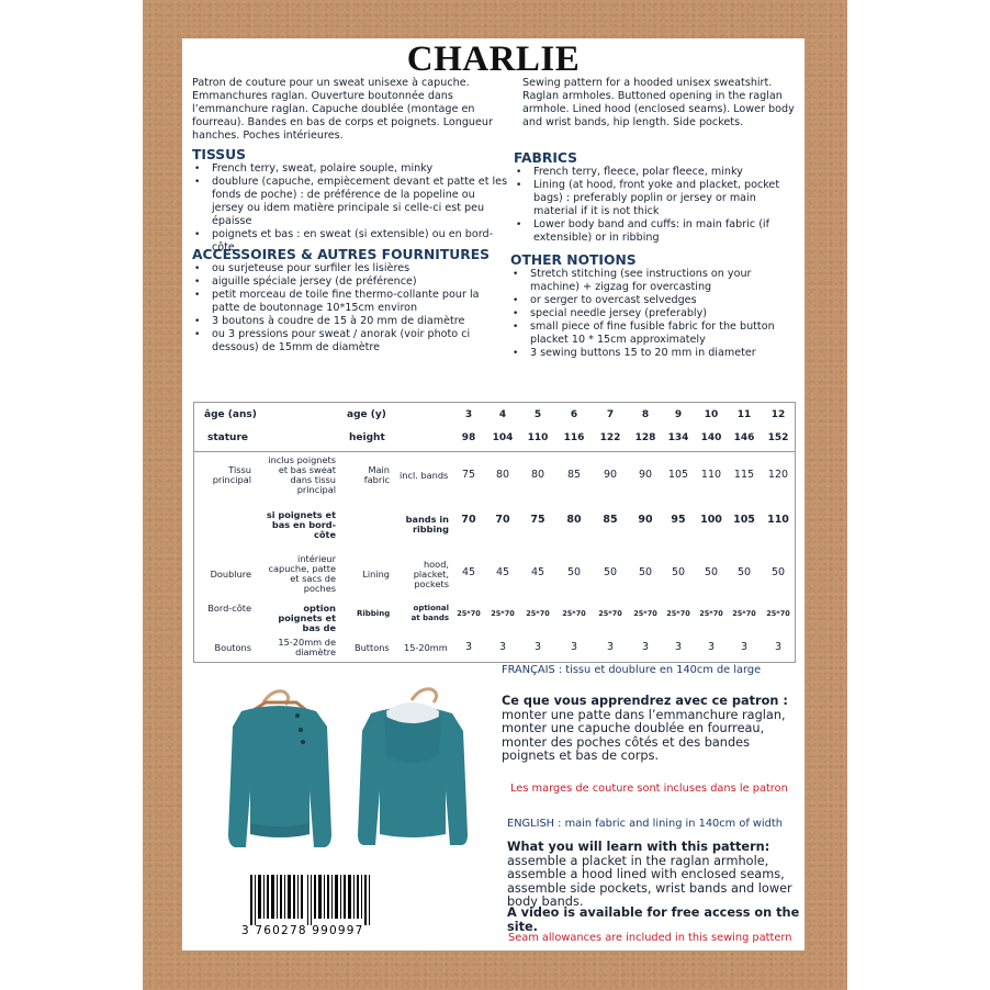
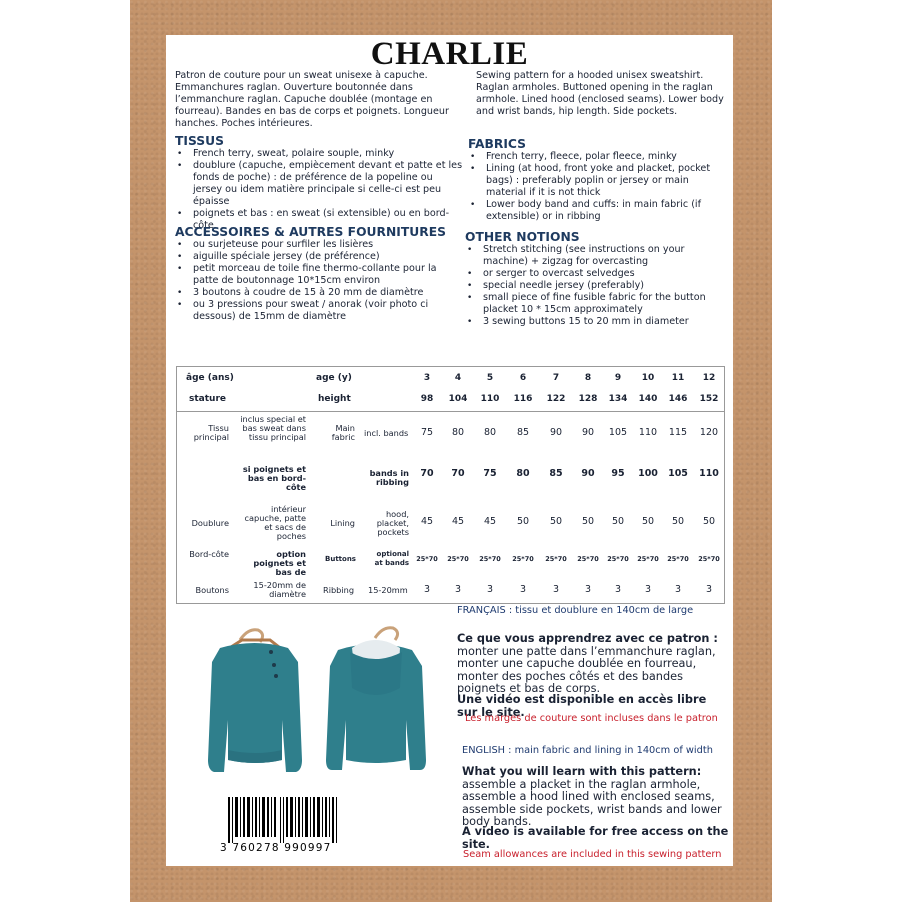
  CHARLIE
  Patron de couture pour un sweat unisexe à capuche. Emmanchures raglan. Ouverture boutonnée dans l’emmanchure raglan. Capuche doublée (montage en fourreau). Bandes en bas de corps et poignets. Longueur hanches. Poches intérieures.
  Sewing pattern for a hooded unisex sweatshirt. Raglan armholes. Buttoned opening in the raglan armhole. Lined hood (enclosed seams). Lower body and wrist bands, hip length. Side pockets.
  TISSUS
  French terry, sweat, polaire souple, minky
  doublure (capuche, empiècement devant et patte et les fonds de poche) : de préférence de la popeline ou jersey ou idem matière principale si celle-ci est peu épaisse
  poignets et bas : en sweat (si extensible) ou en bord-côte
  FABRICS
  French terry, fleece, polar fleece, minky
  Lining (at hood, front yoke and placket, pocket bags) : preferably poplin or jersey or main material if it is not thick
  Lower body band and cuffs: in main fabric (if extensible) or in ribbing
  ACCESSOIRES & AUTRES FOURNITURES
  ou surjeteuse pour surfiler les lisières
  aiguille spéciale jersey (de préférence)
  petit morceau de toile fine thermo-collante pour la patte de boutonnage 10*15cm environ
  3 boutons à coudre de 15 à 20 mm de diamètre
  ou 3 pressions pour sweat / anorak (voir photo ci dessous) de 15mm de diamètre
  OTHER NOTIONS
  Stretch stitching (see instructions on your machine) + zigzag for overcasting
  or serger to overcast selvedges
  special needle jersey (preferably)
  small piece of fine fusible fabric for the button placket 10 * 15cm approximately
  3 sewing buttons 15 to 20 mm in diameter
  âge (ans)
  age (y)
  stature
  height
  3
  98
  4
  104
  5
  110
  6
  116
  7
  122
  8
  128
  9
  134
  10
  140
  11
  146
  12
  152
  Tissu principal
- inclus poignets et bas sweat dans tissu principal
+ inclus special et bas sweat dans tissu principal
  Main fabric
  incl. bands
  si poignets et bas en bord-côte
  bands in ribbing
  Doublure
  intérieur capuche, patte et sacs de poches
  Lining
  hood, placket, pockets
  Bord-côte
  option poignets et bas de
- Ribbing
+ Buttons
  optional at bands
  Boutons
  15-20mm de diamètre
- Buttons
+ Ribbing
  15-20mm
  75
  80
  80
  85
  90
  90
  105
  110
  115
  120
  70
  70
  75
  80
  85
  90
  95
  100
  105
  110
  45
  45
  45
  50
  50
  50
  50
  50
  50
  50
  25*70
  25*70
  25*70
  25*70
  25*70
  25*70
  25*70
  25*70
  25*70
  25*70
  3
  3
  3
  3
  3
  3
  3
  3
  3
  3
  3 760278 990997
  FRANÇAIS : tissu et doublure en 140cm de large
  Ce que vous apprendrez avec ce patron : monter une patte dans l’emmanchure raglan, monter une capuche doublée en fourreau, monter des poches côtés et des bandes poignets et bas de corps.
+ Une vidéo est disponible en accès libre sur le site.
  Les marges de couture sont incluses dans le patron
  ENGLISH : main fabric and lining in 140cm of width
  What you will learn with this pattern: assemble a placket in the raglan armhole, assemble a hood lined with enclosed seams, assemble side pockets, wrist bands and lower body bands.
  A video is available for free access on the site.
  Seam allowances are included in this sewing pattern
